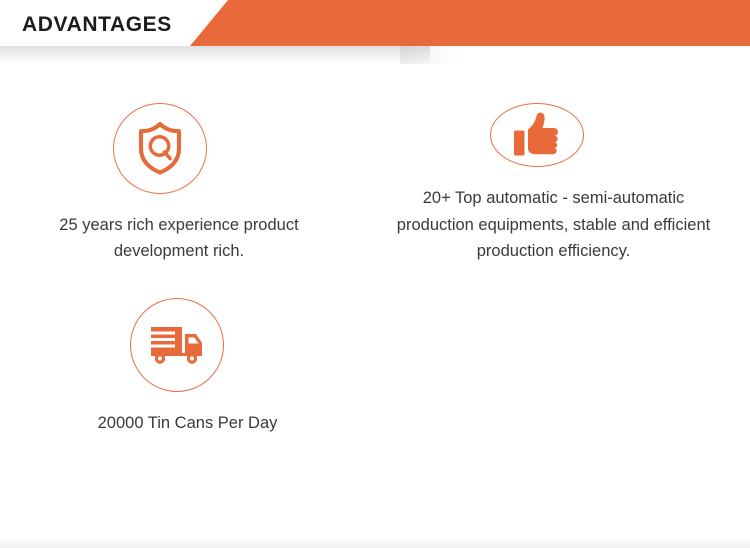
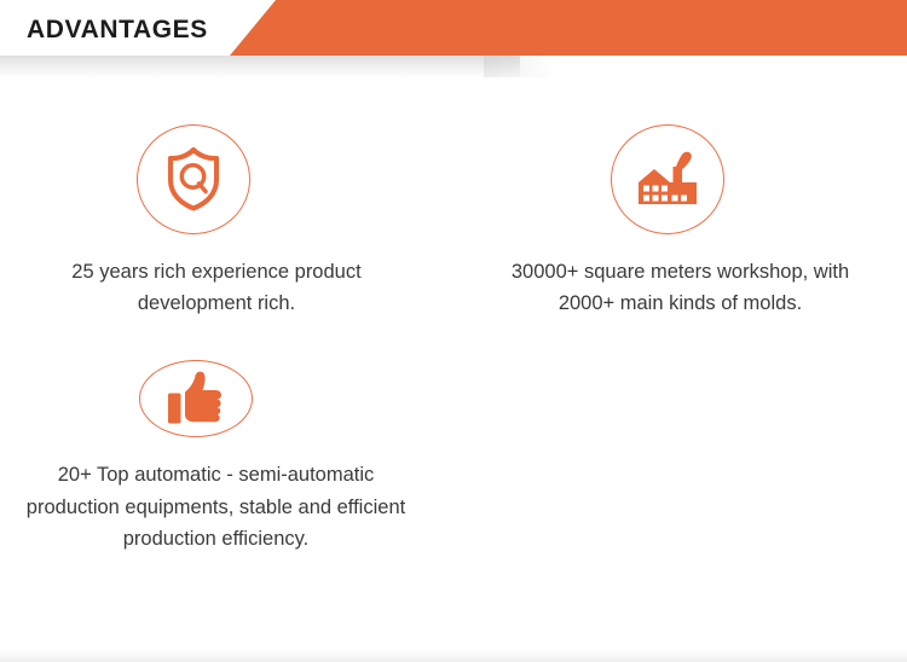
  ADVANTAGES
  25 years rich experience product development rich.
+ 30000+ square meters workshop, with 2000+ main kinds of molds.
  20+ Top automatic - semi-automatic production equipments, stable and efficient production efficiency.
- 20000 Tin Cans Per Day
